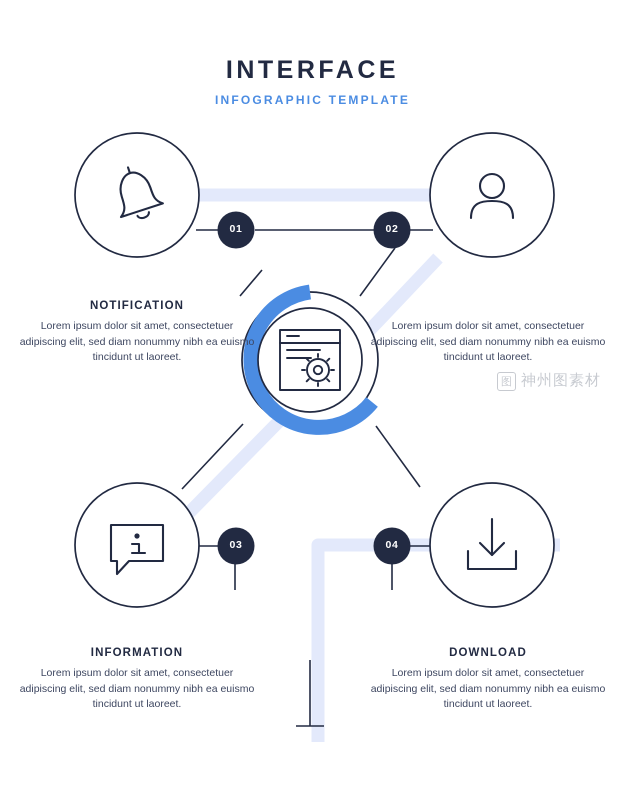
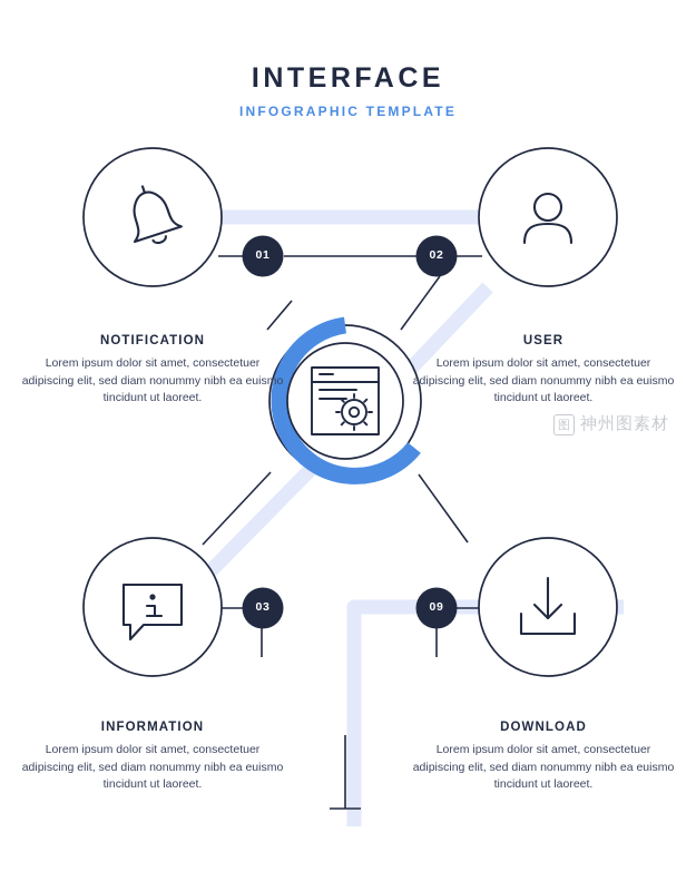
  INTERFACE
  INFOGRAPHIC TEMPLATE
  01
  02
  03
- 04
+ 09
  NOTIFICATION
  Lorem ipsum dolor sit amet, consectetuer adipiscing elit, sed diam nonummy nibh ea euismo tincidunt ut laoreet.
+ USER
  Lorem ipsum dolor sit amet, consectetuer adipiscing elit, sed diam nonummy nibh ea euismo tincidunt ut laoreet.
  INFORMATION
  Lorem ipsum dolor sit amet, consectetuer adipiscing elit, sed diam nonummy nibh ea euismo tincidunt ut laoreet.
  DOWNLOAD
  Lorem ipsum dolor sit amet, consectetuer adipiscing elit, sed diam nonummy nibh ea euismo tincidunt ut laoreet.
  图
  神州图素材
